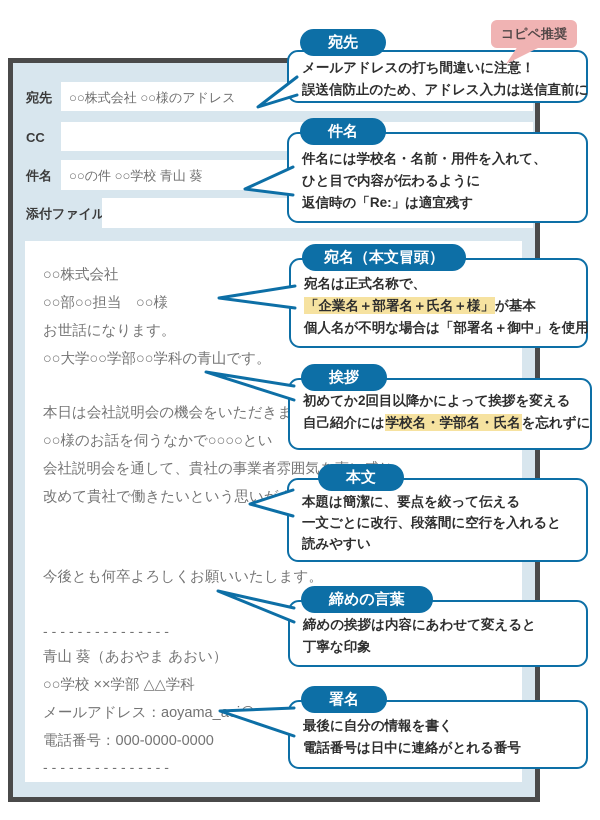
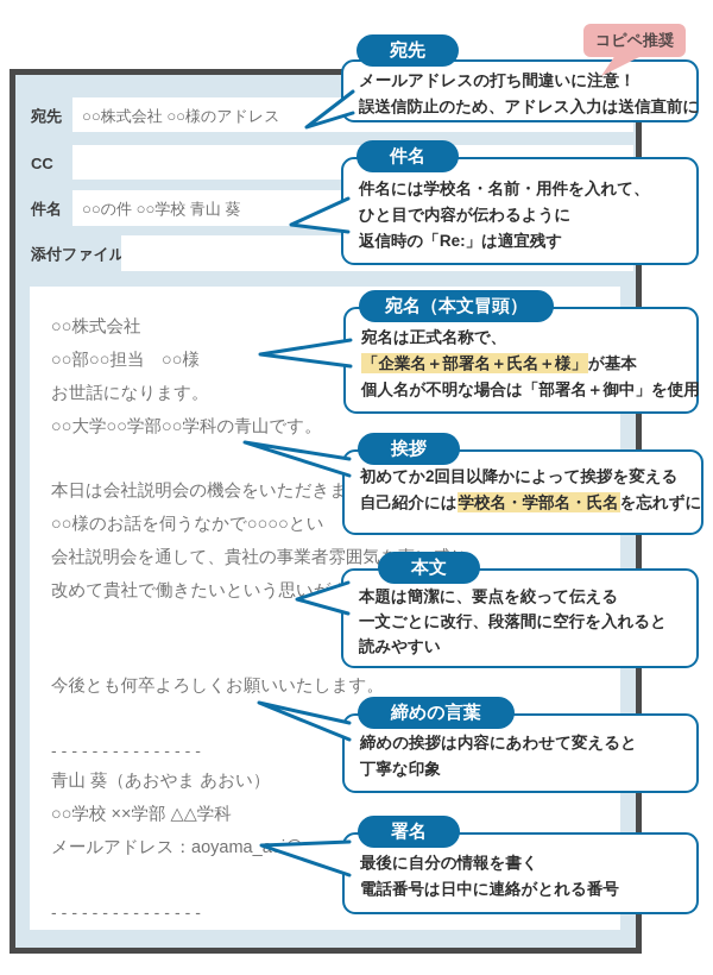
  宛先
  ○○株式会社 ○○様のアドレス
  CC
  件名
  ○○の件 ○○学校 青山 葵
  添付ファイル
  ○○株式会社
  ○○部○○担当 ○○様
  お世話になります。
  ○○大学○○学部○○学科の青山です。
  本日は会社説明会の機会をいただきま
  ○○様のお話を伺うなかで○○○○とい
  会社説明会を通して、貴社の事業者雰囲気
  改めて貴社で働きたいという思い
  今後とも何卒よろしくお願いいたします。
  ---------------
  青山 葵（あおやま あおい）
  ○○学校 ××学部 △△学科
- 電話番号：000-0000-0000
  ---------------
  宛先
  メールアドレスの打ち間違いに注意！
  誤送信防止のため、アドレス入力は送信直前に
  コピペ推奨
  件名
  件名には学校名・名前・用件を入れて、
  ひと目で内容が伝わるように
  返信時の「Re:」は適宜残す
  宛名（本文冒頭）
  宛名は正式名称で、
  「企業名＋部署名＋氏名＋様」が基本
  個人名が不明な場合は「部署名＋御中」を使用
  挨拶
  初めてか2回目以降かによって挨拶を変える
  自己紹介には学校名・学部名・氏名を忘れずに
  本文
  本題は簡潔に、要点を絞って伝える
  一文ごとに改行、段落間に空行を入れると
  読みやすい
  締めの言葉
  締めの挨拶は内容にあわせて変えると
  丁寧な印象
  署名
  最後に自分の情報を書く
  電話番号は日中に連絡がとれる番号
